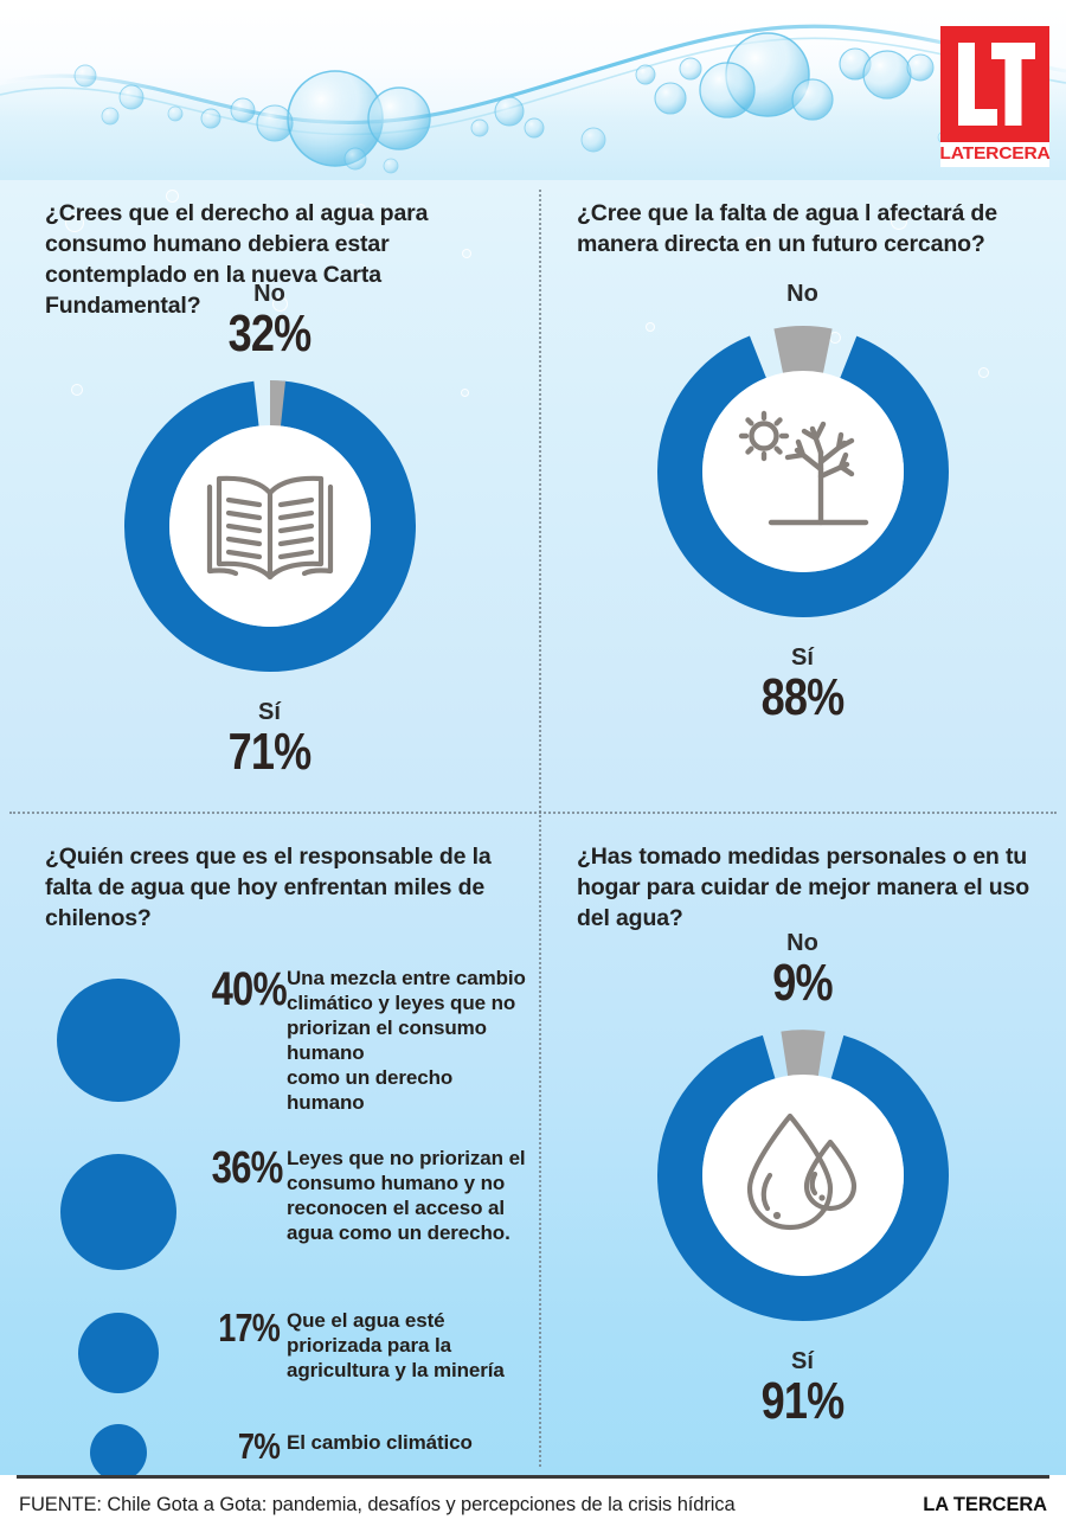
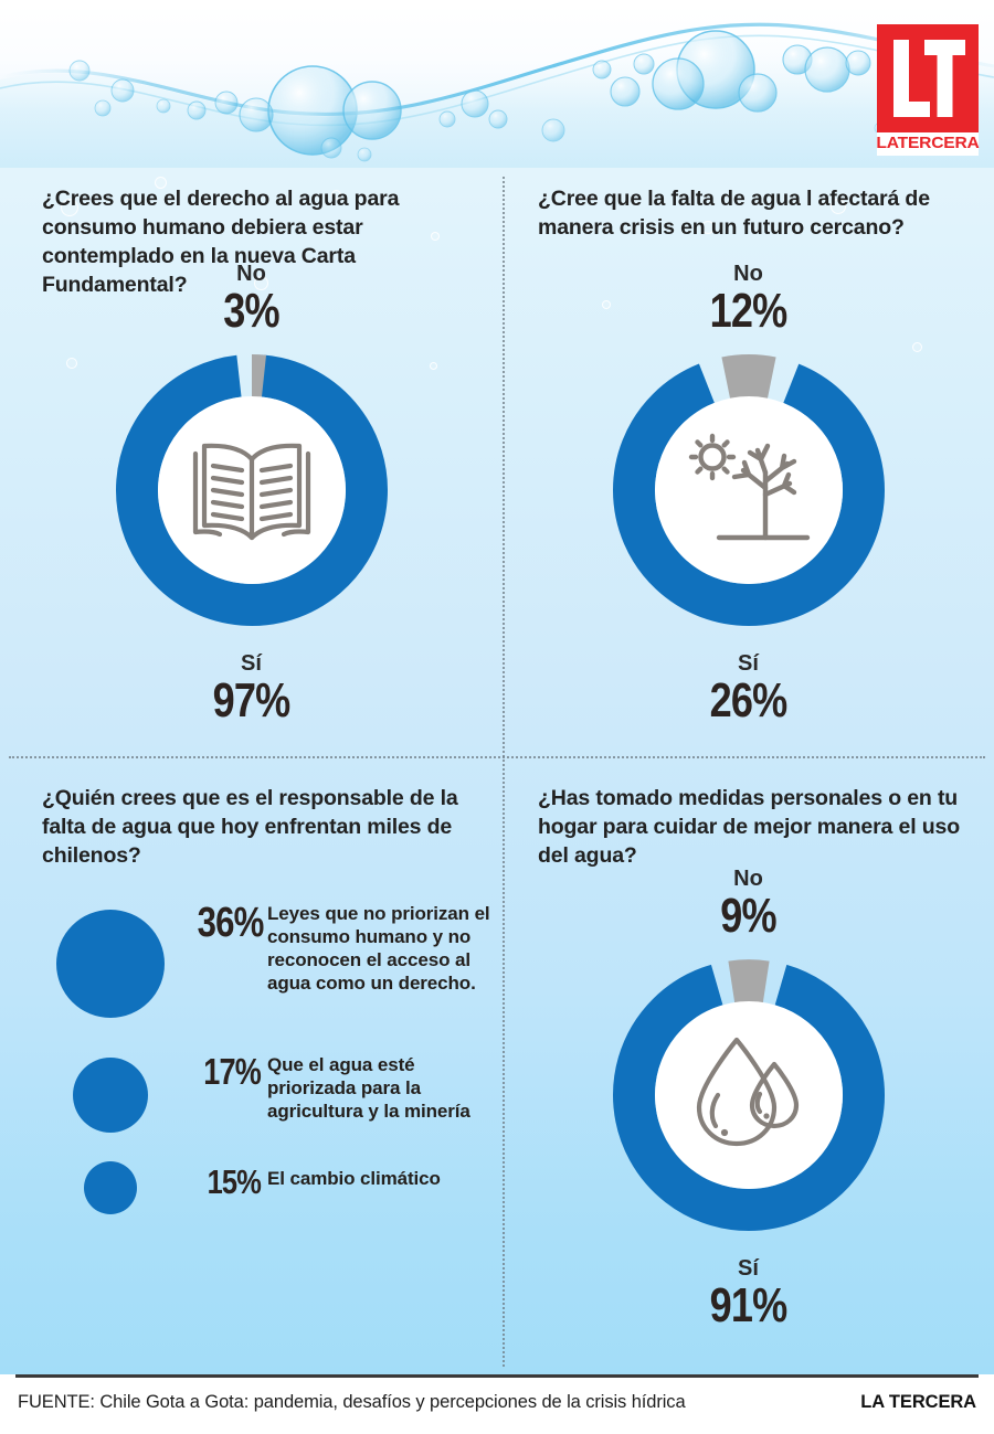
  LATERCERA
  ¿Crees que el derecho al agua para consumo humano debiera estar contemplado en la nueva Carta Fundamental?
  No
- 32%
+ 3%
  Sí
- 71%
+ 97%
- ¿Cree que la falta de agua l afectará de manera directa en un futuro cercano?
+ ¿Cree que la falta de agua l afectará de manera crisis en un futuro cercano?
  No
+ 12%
  Sí
- 88%
+ 26%
  ¿Quién crees que es el responsable de la falta de agua que hoy enfrentan miles de chilenos?
- 40%
- Una mezcla entre cambio
- climático y leyes que no
- priorizan el consumo
- humano
- como un derecho humano
  36%
  Leyes que no priorizan el
  consumo humano y no
  reconocen el acceso al
  agua como un derecho.
  17%
  Que el agua esté
  priorizada para la
  agricultura y la minería
- 7%
+ 15%
  El cambio climático
  ¿Has tomado medidas personales o en tu hogar para cuidar de mejor manera el uso del agua?
  No
  9%
  Sí
  91%
  FUENTE: Chile Gota a Gota: pandemia, desafíos y percepciones de la crisis hídrica
  LA TERCERA
